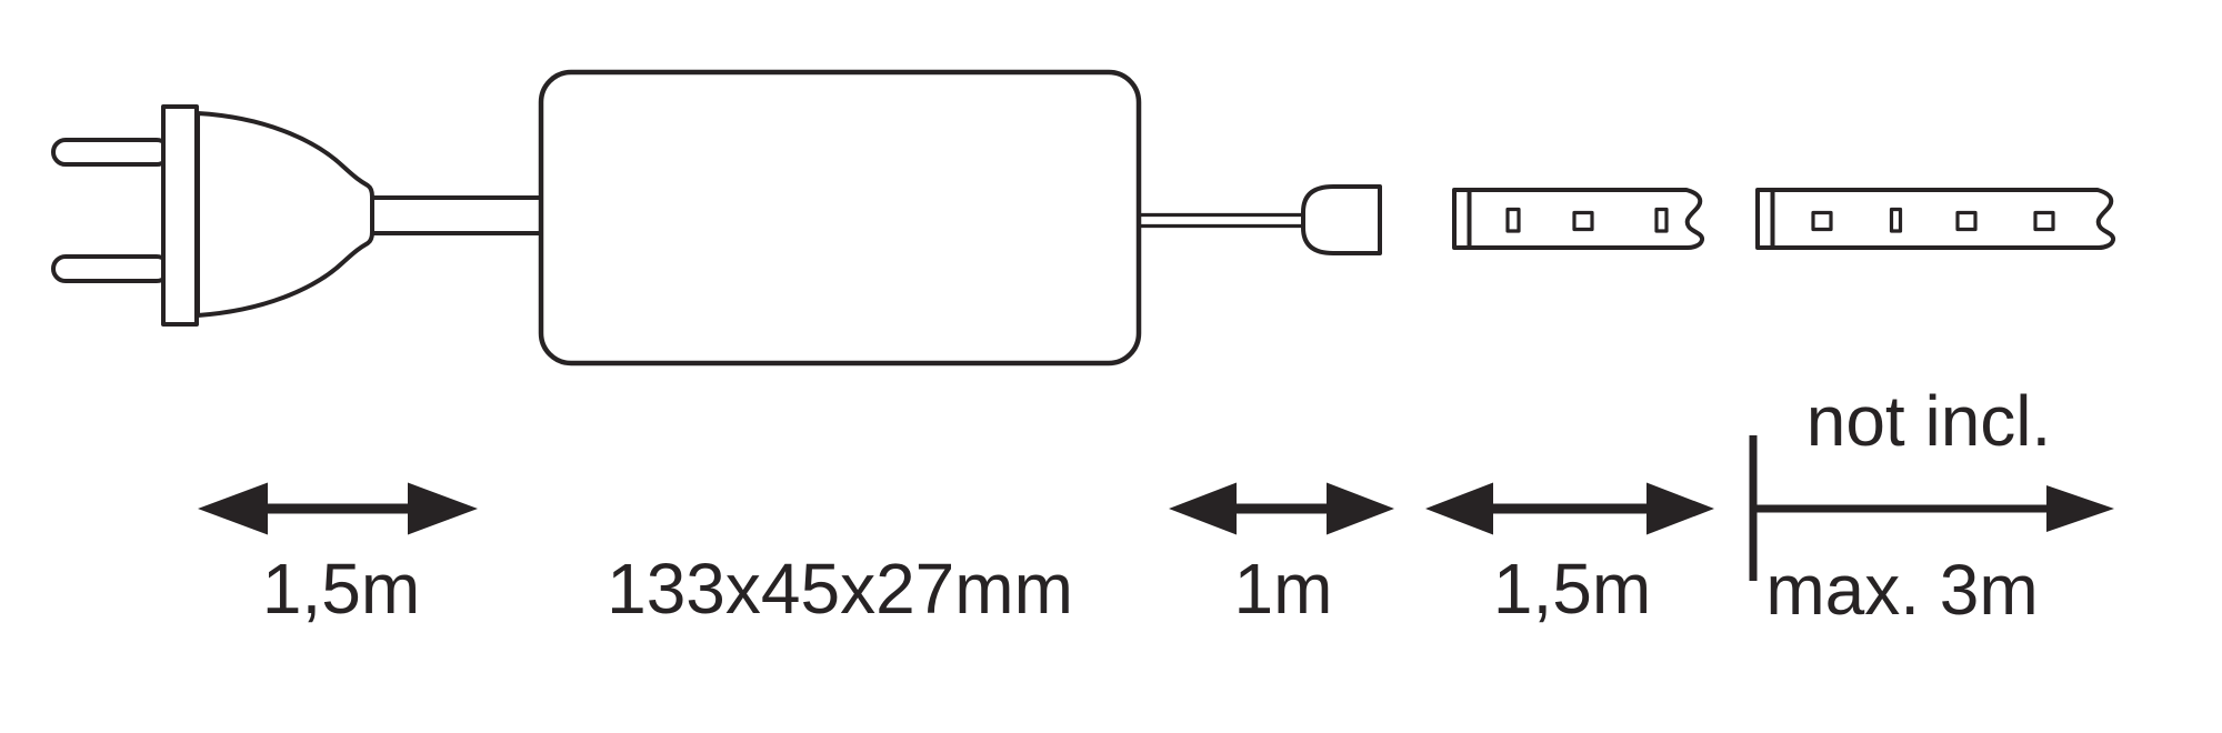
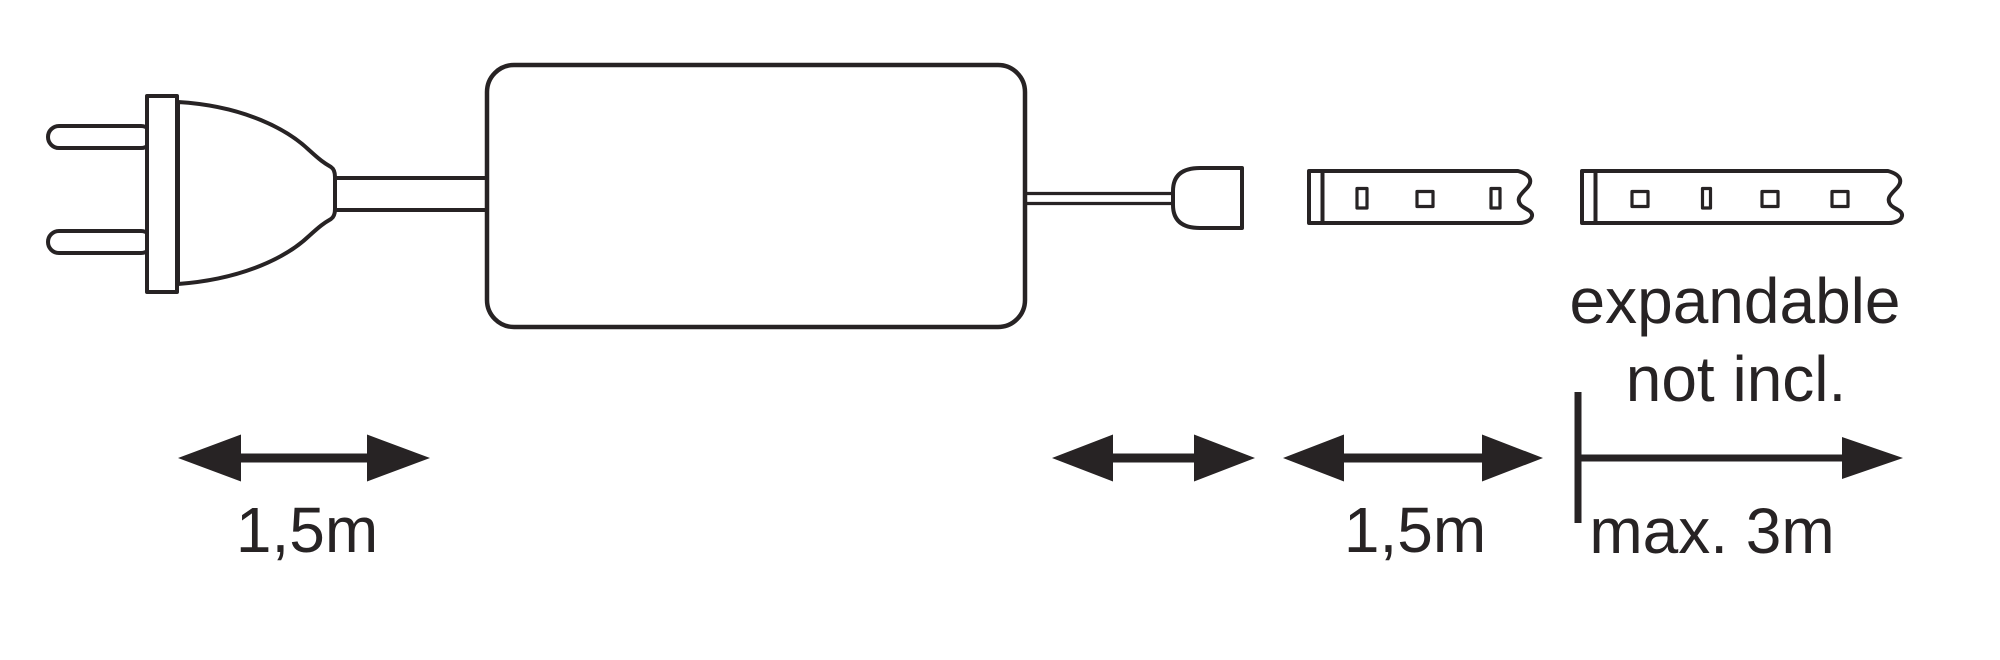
  1,5m
- 133x45x27mm
- 1m
  1,5m
  max. 3m
+ expandable
  not incl.
